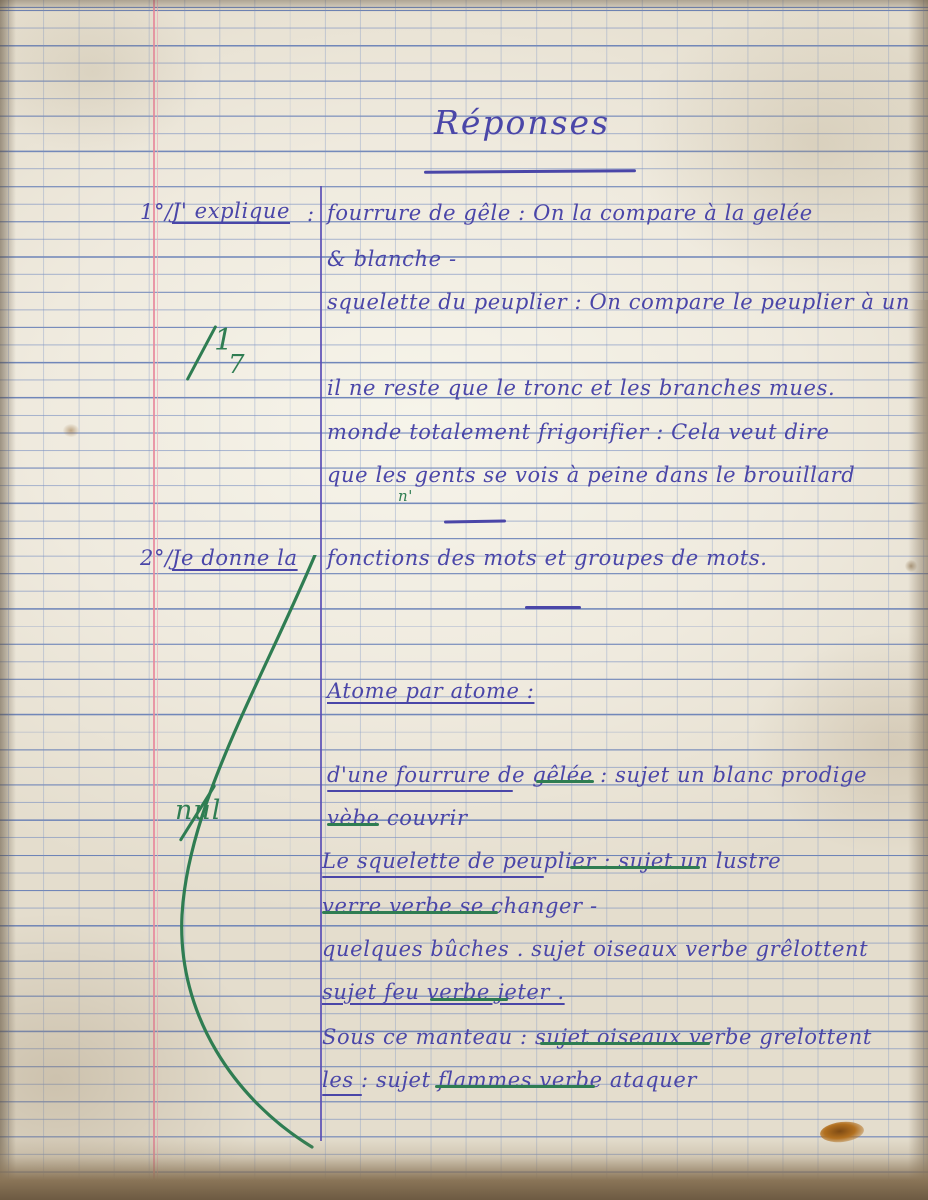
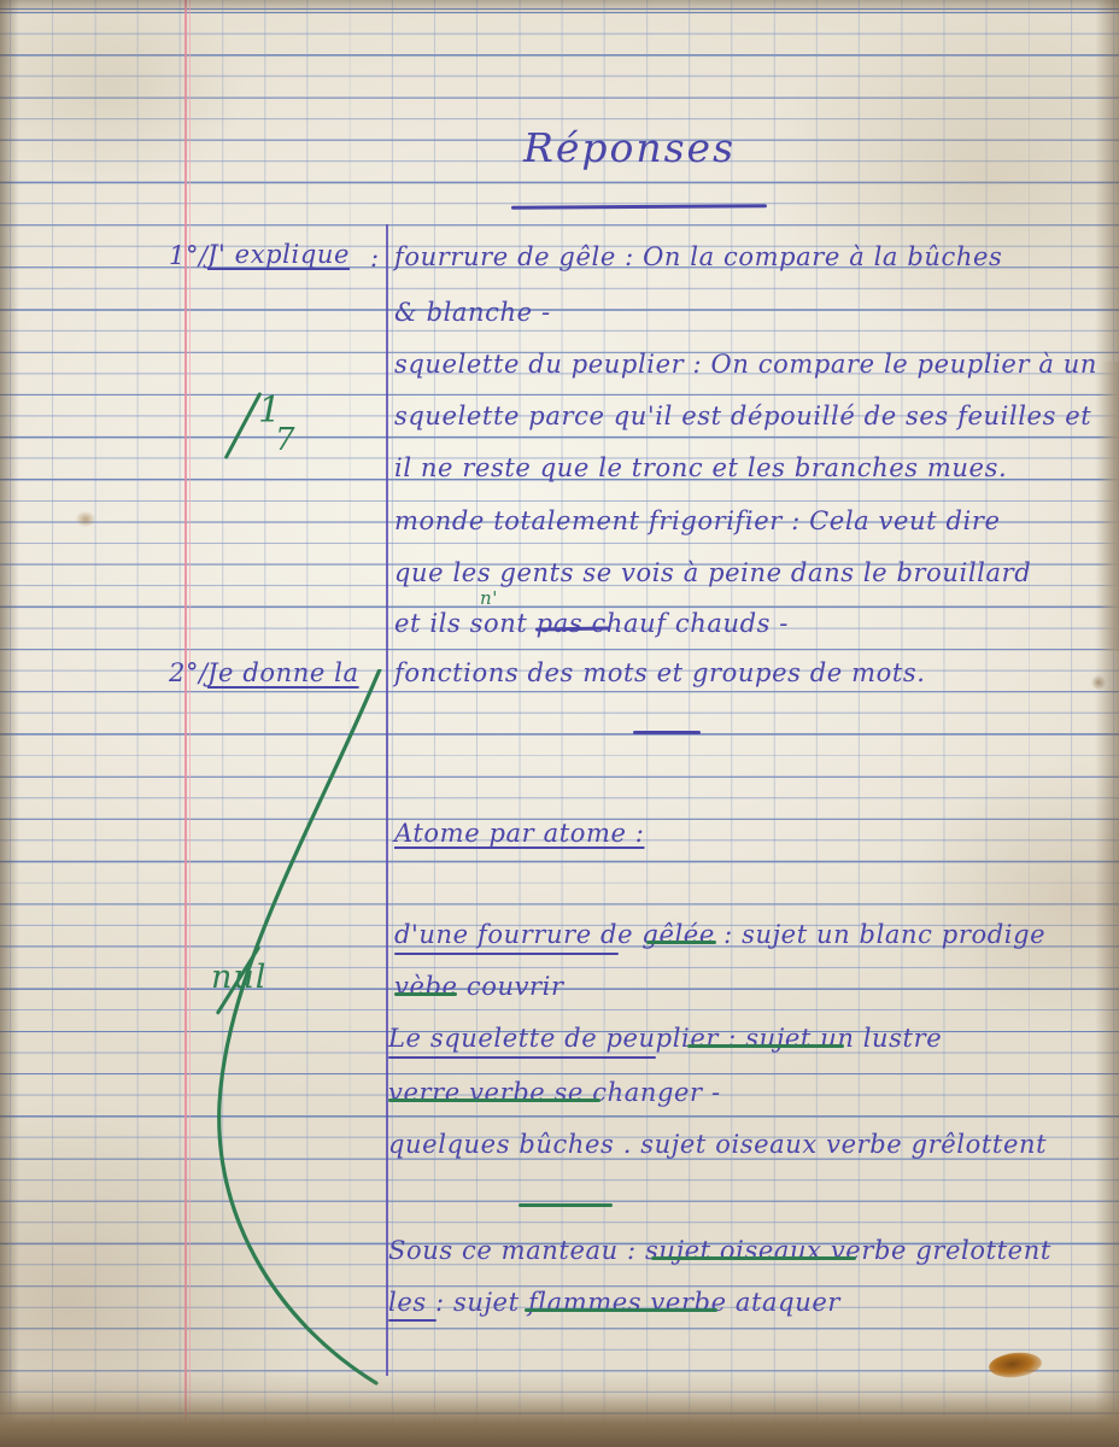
  Réponses
  1°/
  J' explique
  :
- fourrure de gêle : On la compare à la gelée
+ fourrure de gêle : On la compare à la bûches
  & blanche -
  squelette du peuplier : On compare le peuplier à un
+ squelette parce qu'il est dépouillé de ses feuilles et
  il ne reste que le tronc et les branches mues.
  monde totalement frigorifier : Cela veut dire
  que les gents se vois à peine dans le brouillard
+ et ils sont pas chauf chauds -
  n'
  2°/
  Je donne la
  fonctions des mots et groupes de mots.
  Atome par atome :
  d'une fourrure de gêlée : sujet un blanc prodige
  vèbe couvrir
  Le squelette de peuplier : sujet un lustre
  verre verbe se changer -
  quelques bûches . sujet oiseaux verbe grêlottent
- sujet feu verbe jeter .
  Sous ce manteau : sujet oiseaux verbe grelottent
  les : sujet flammes verbe ataquer
  1
  7
